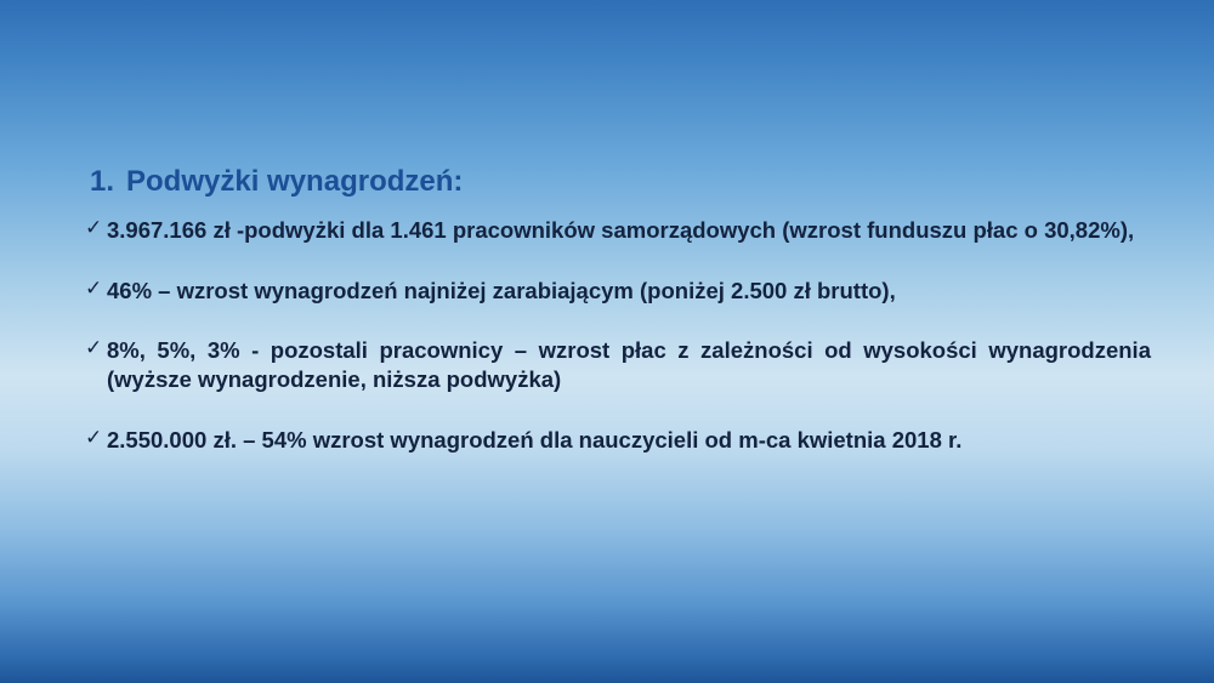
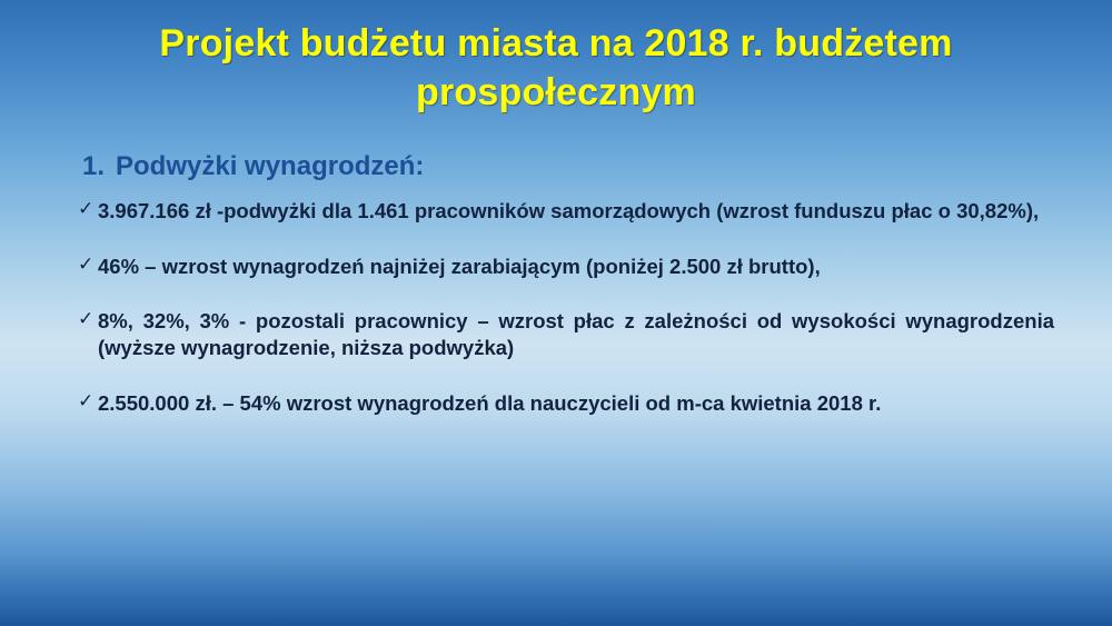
+ Projekt budżetu miasta na 2018 r. budżetem prospołecznym
  1. Podwyżki wynagrodzeń:
  ✓
  3.967.166 zł -podwyżki dla 1.461 pracowników samorządowych (wzrost funduszu płac o 30,82%),
  ✓
  46% – wzrost wynagrodzeń najniżej zarabiającym (poniżej 2.500 zł brutto),
  ✓
- 8%, 5%, 3% - pozostali pracownicy – wzrost płac z zależności od wysokości wynagrodzenia (wyższe wynagrodzenie, niższa podwyżka)
+ 8%, 32%, 3% - pozostali pracownicy – wzrost płac z zależności od wysokości wynagrodzenia (wyższe wynagrodzenie, niższa podwyżka)
  ✓
  2.550.000 zł. – 54% wzrost wynagrodzeń dla nauczycieli od m-ca kwietnia 2018 r.
